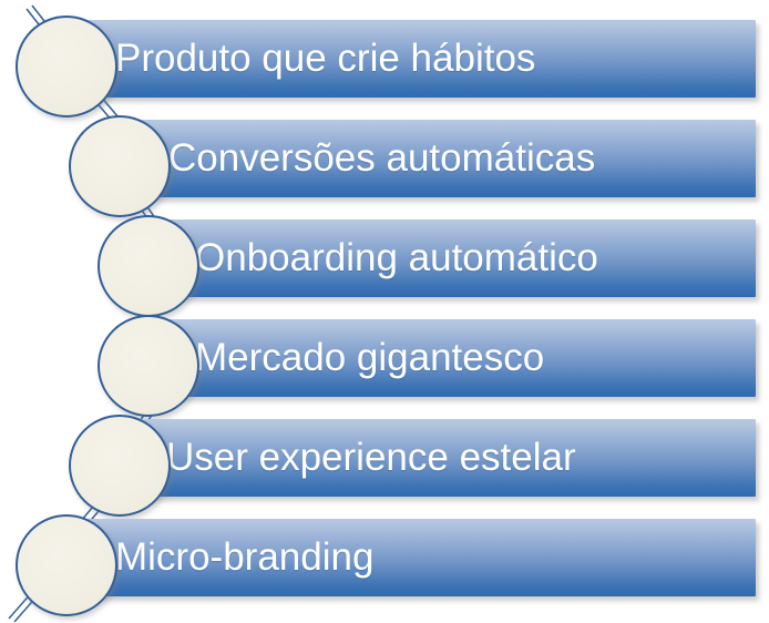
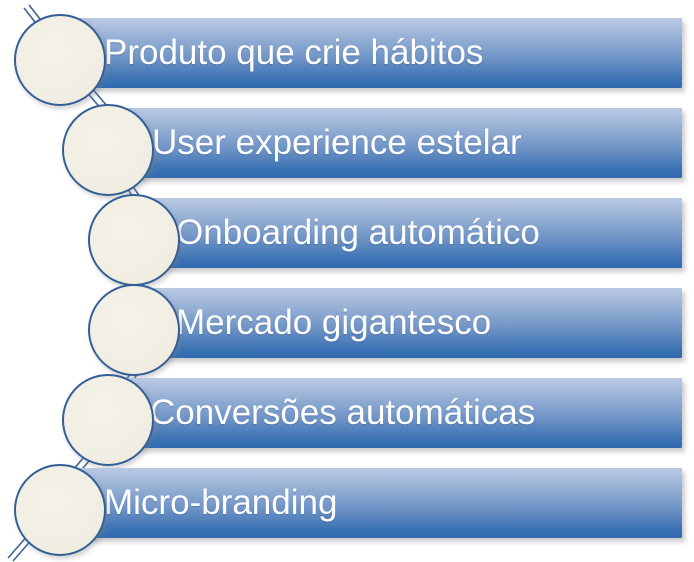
  Produto que crie hábitos
- Conversões automáticas
+ User experience estelar
  Onboarding automático
  Mercado gigantesco
- User experience estelar
+ Conversões automáticas
  Micro-branding
